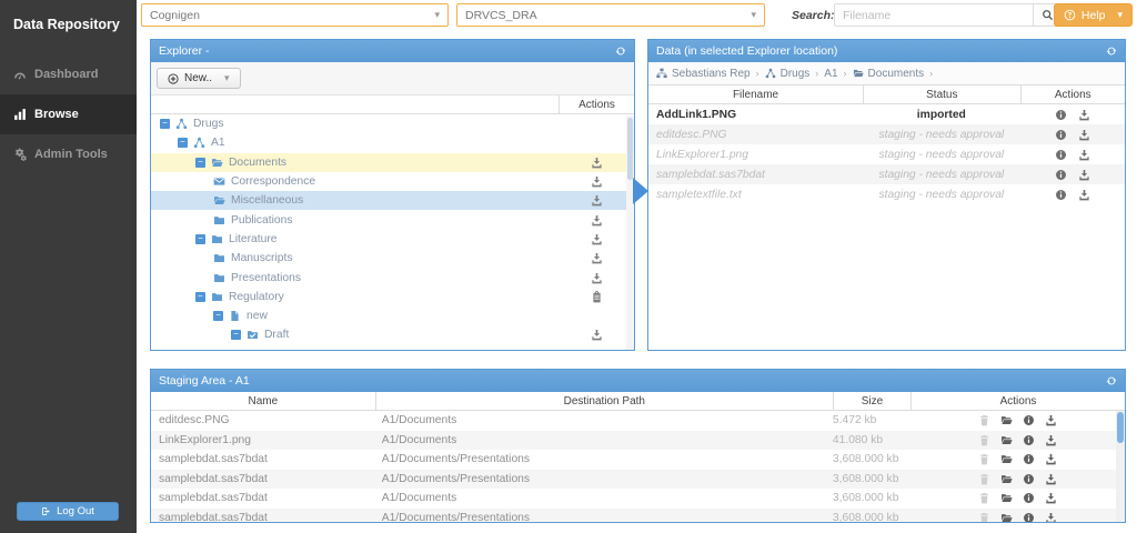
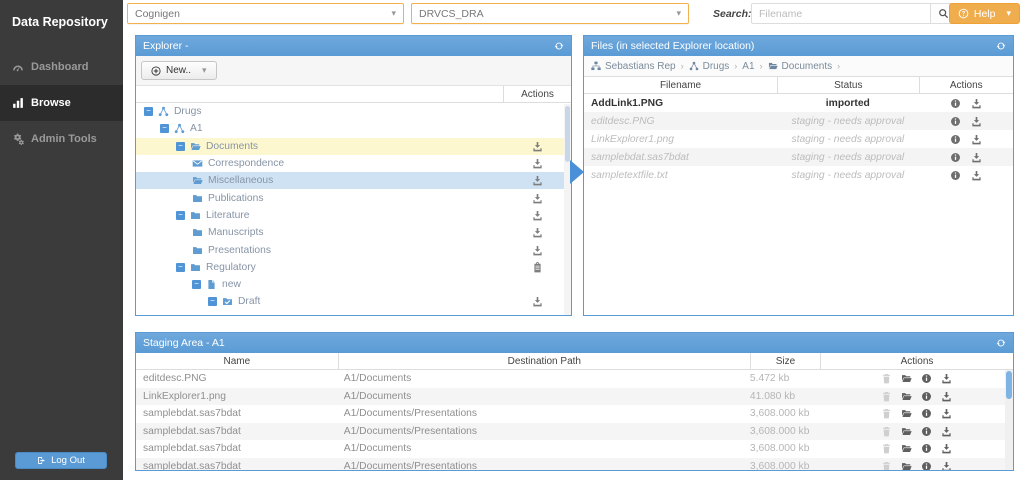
  Data Repository
  Dashboard
  Browse
  Admin Tools
  Log Out
  Cognigen
  ▾
  DRVCS_DRA
  ▾
  Search:
  Filename
  Help
  ▾
  Explorer -
  New..
  ▾
  Actions
  −
  Drugs
  −
  A1
  −
  Documents
  Correspondence
  Miscellaneous
  Publications
  −
  Literature
  Manuscripts
  Presentations
  −
  Regulatory
  −
  new
  −
  Draft
- Data (in selected Explorer location)
+ Files (in selected Explorer location)
  Sebastians Rep
  ›
  Drugs
  ›
  A1
  ›
  Documents
  ›
  Filename
  Status
  Actions
  AddLink1.PNG
  imported
  editdesc.PNG
  staging - needs approval
  LinkExplorer1.png
  staging - needs approval
  samplebdat.sas7bdat
  staging - needs approval
  sampletextfile.txt
  staging - needs approval
  Staging Area - A1
  Name
  Destination Path
  Size
  Actions
  editdesc.PNG
  A1/Documents
  5.472 kb
  LinkExplorer1.png
  A1/Documents
  41.080 kb
  samplebdat.sas7bdat
  A1/Documents/Presentations
  3,608.000 kb
  samplebdat.sas7bdat
  A1/Documents/Presentations
  3,608.000 kb
  samplebdat.sas7bdat
  A1/Documents
  3,608.000 kb
  samplebdat.sas7bdat
  A1/Documents/Presentations
  3,608.000 kb
